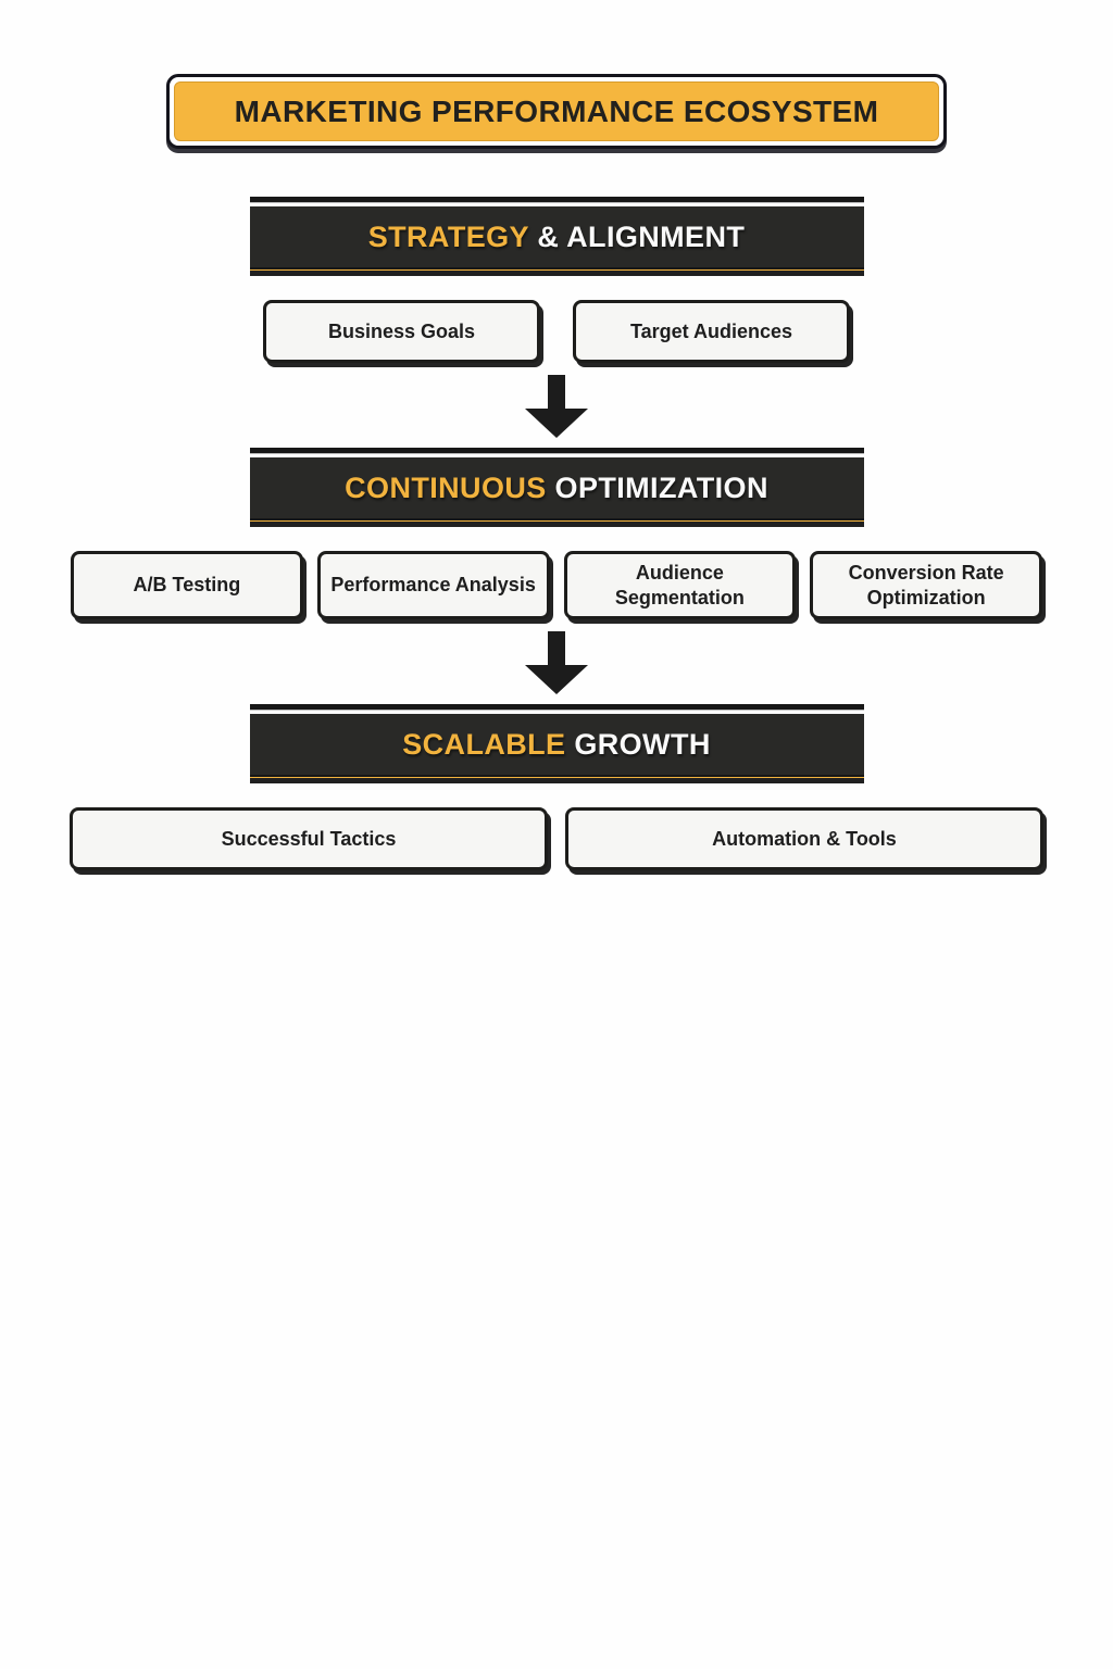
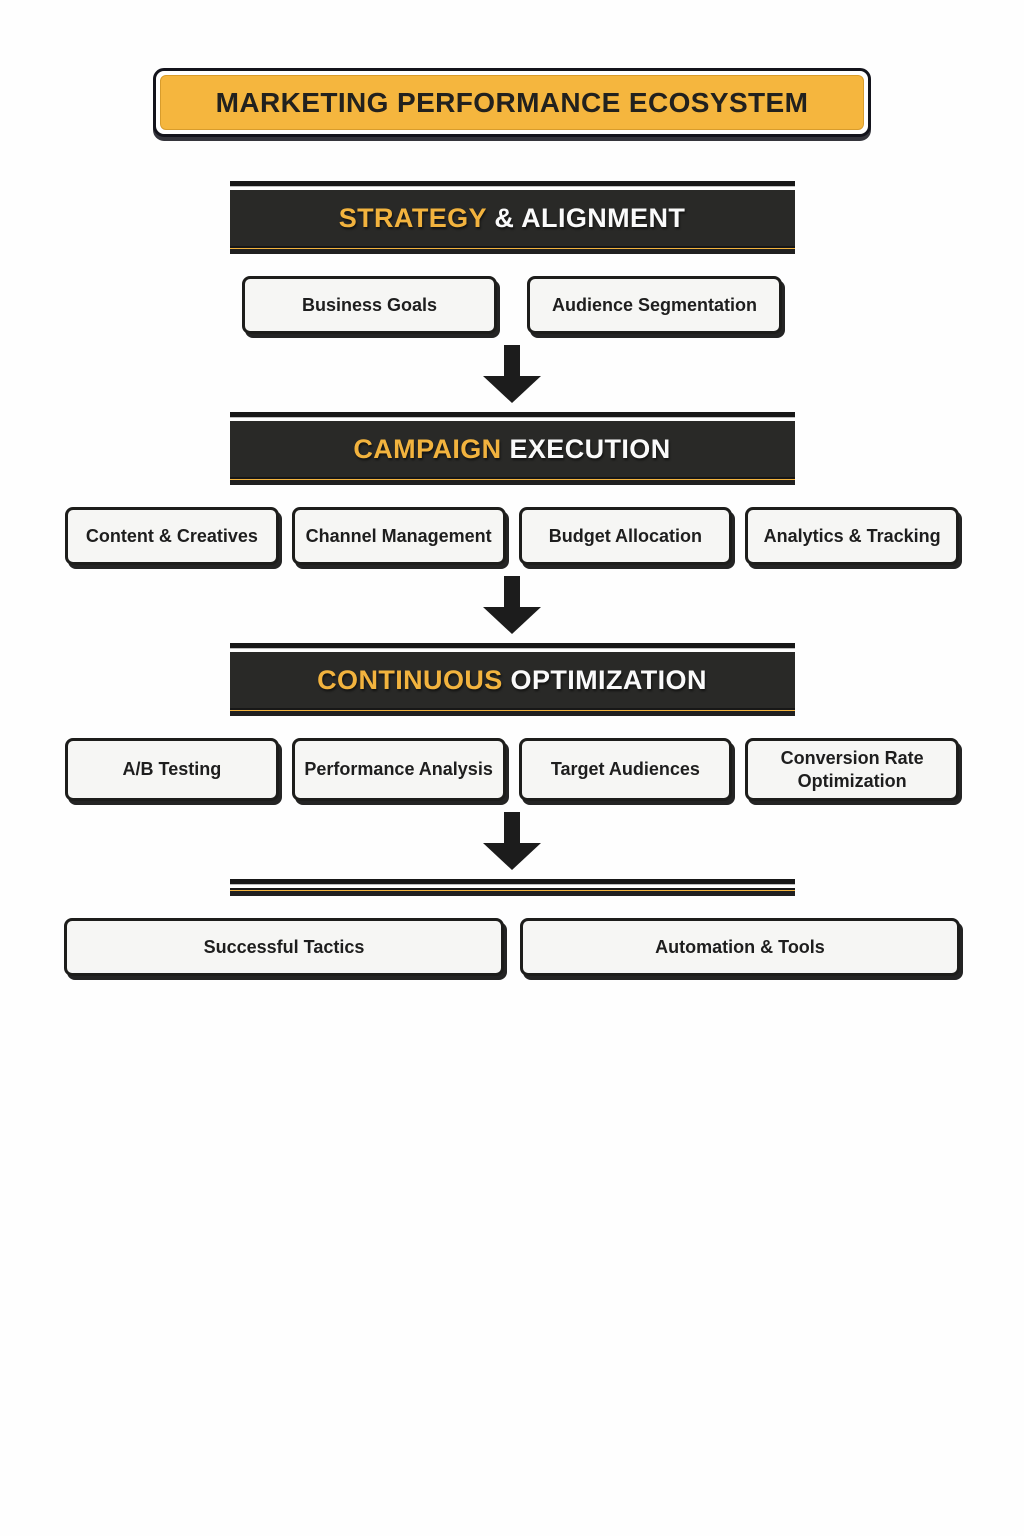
  MARKETING PERFORMANCE ECOSYSTEM
  STRATEGY & ALIGNMENT
  Business Goals
- Target Audiences
+ Audience Segmentation
+ CAMPAIGN EXECUTION
+ Content & Creatives
+ Channel Management
+ Budget Allocation
+ Analytics & Tracking
  CONTINUOUS OPTIMIZATION
  A/B Testing
  Performance Analysis
- Audience Segmentation
+ Target Audiences
  Conversion Rate Optimization
- SCALABLE GROWTH
  Successful Tactics
  Automation & Tools
